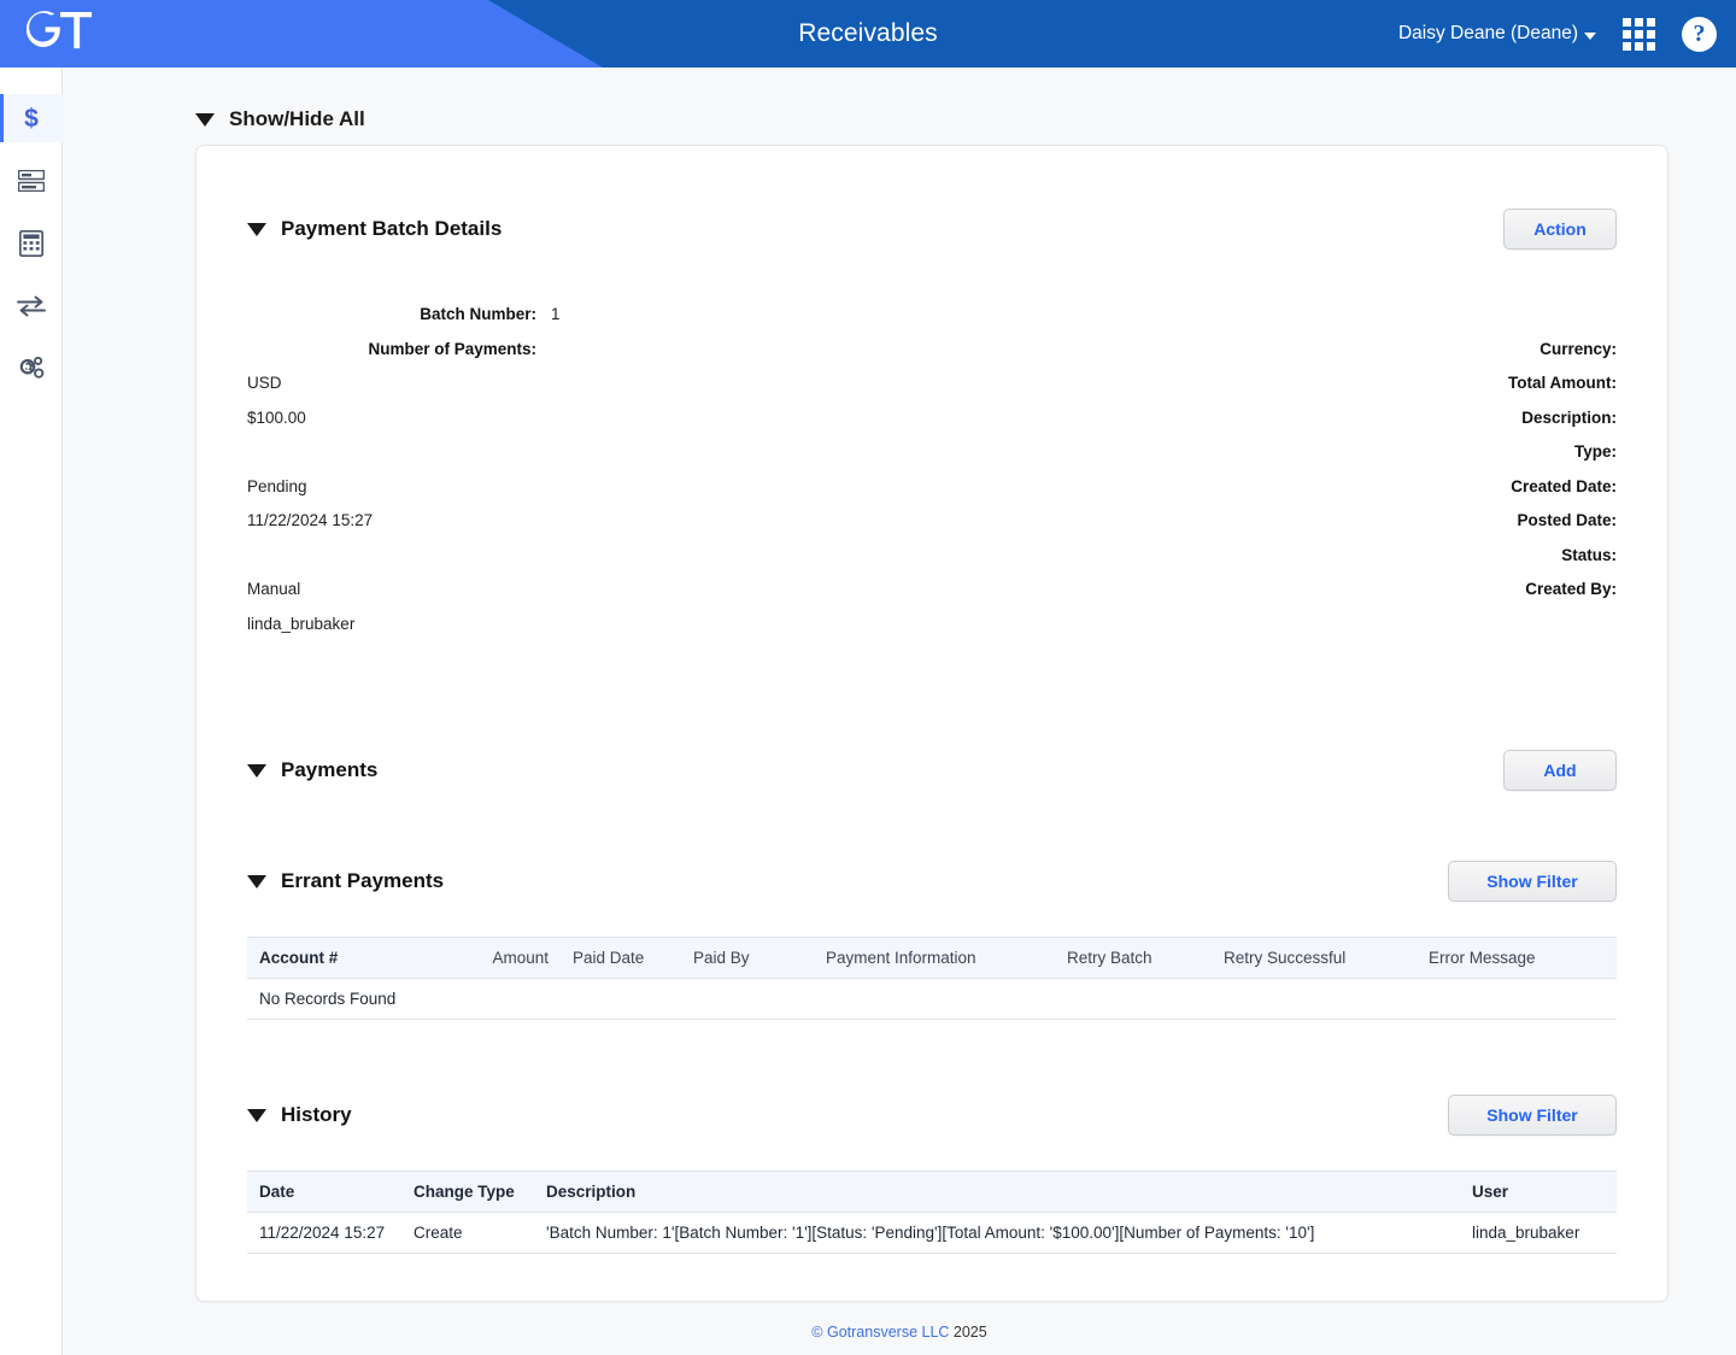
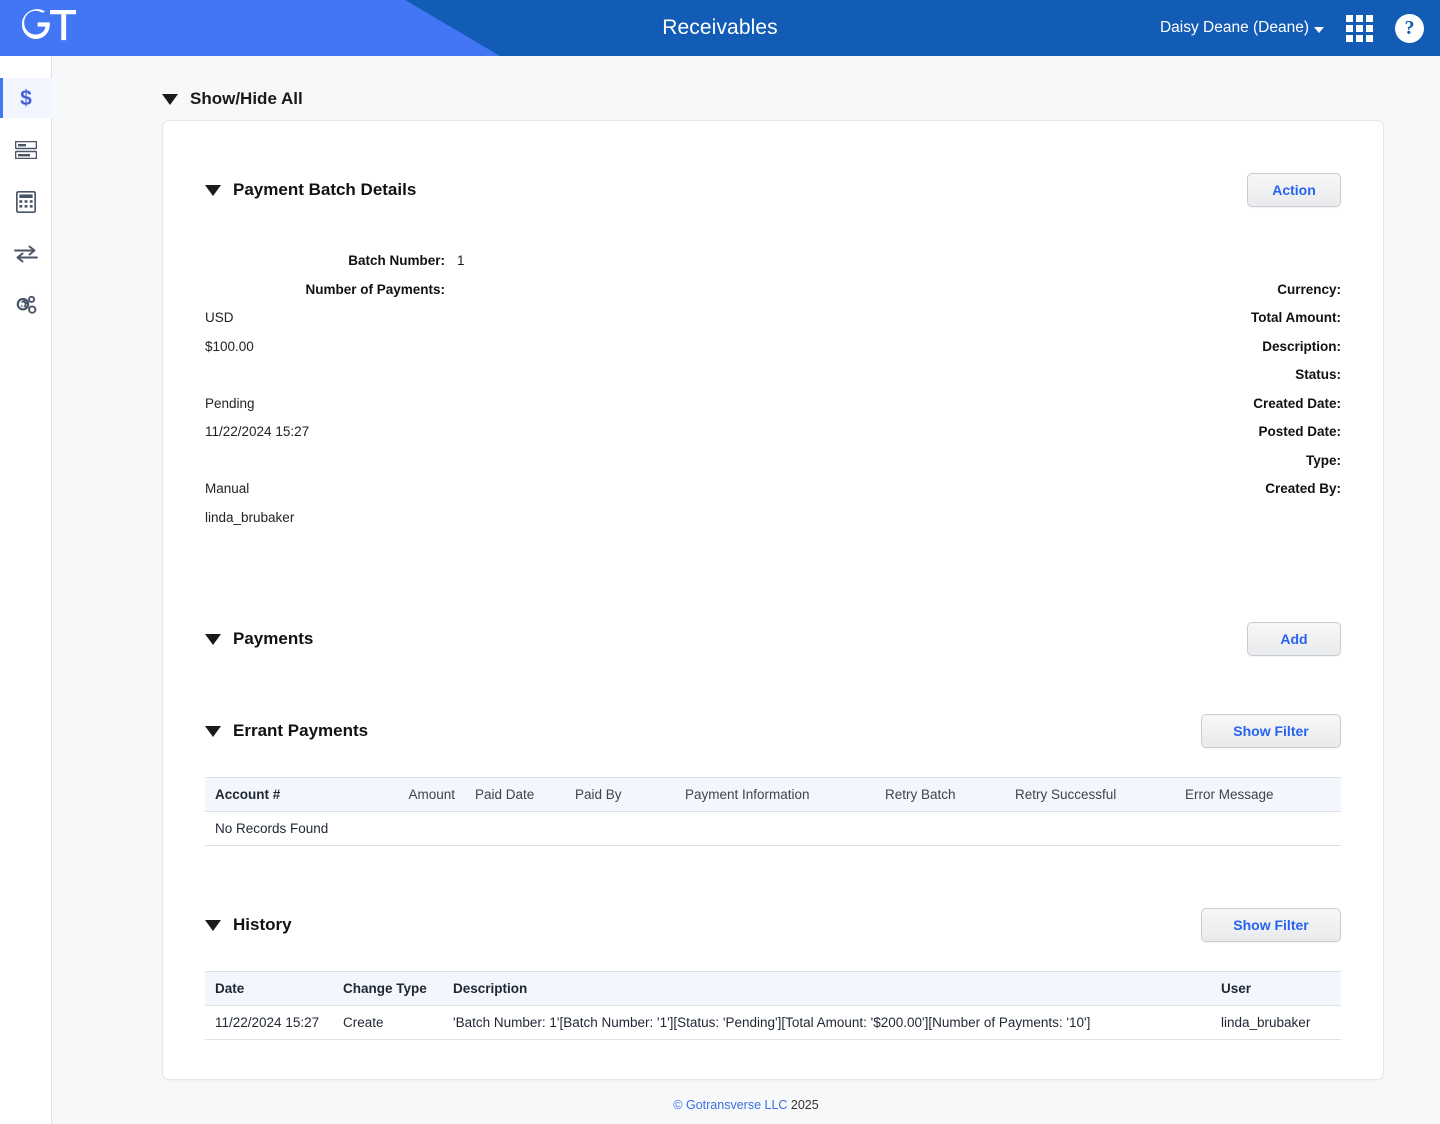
  Receivables
  Daisy Deane (Deane)
  ?
  $
  Show/Hide All
  Payment Batch Details
  Action
  Batch Number:
  1
  Number of Payments:
  Currency:
  USD
  Total Amount:
  $100.00
  Description:
- Type:
+ Status:
  Pending
  Created Date:
  11/22/2024 15:27
  Posted Date:
- Status:
+ Type:
  Manual
  Created By:
  linda_brubaker
  Payments
  Add
  Errant Payments
  Show Filter
  Account #	Amount	Paid Date	Paid By	Payment Information	Retry Batch	Retry Successful	Error Message
  No Records Found
  History
  Show Filter
  Date	Change Type	Description	User
- 11/22/2024 15:27	Create	'Batch Number: 1'[Batch Number: '1'][Status: 'Pending'][Total Amount: '$100.00'][Number of Payments: '10']	linda_brubaker
+ 11/22/2024 15:27	Create	'Batch Number: 1'[Batch Number: '1'][Status: 'Pending'][Total Amount: '$200.00'][Number of Payments: '10']	linda_brubaker
  © Gotransverse LLC 2025
